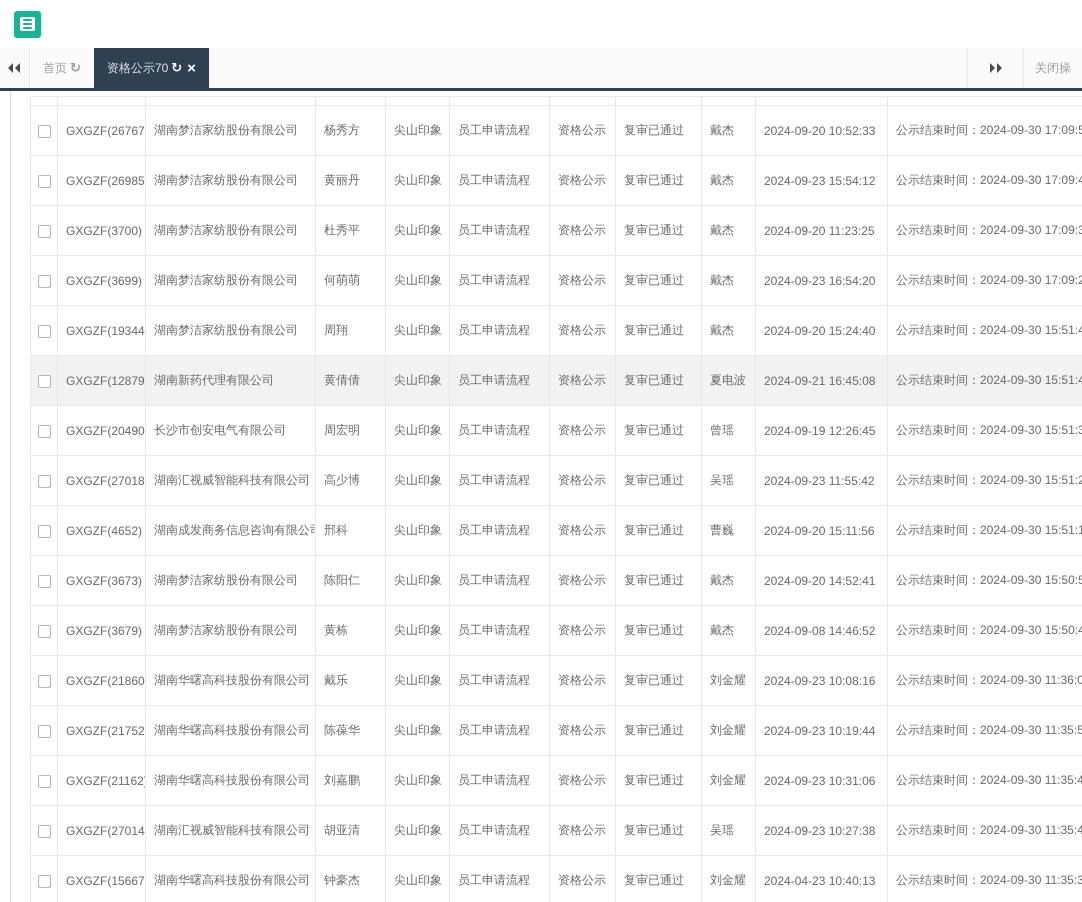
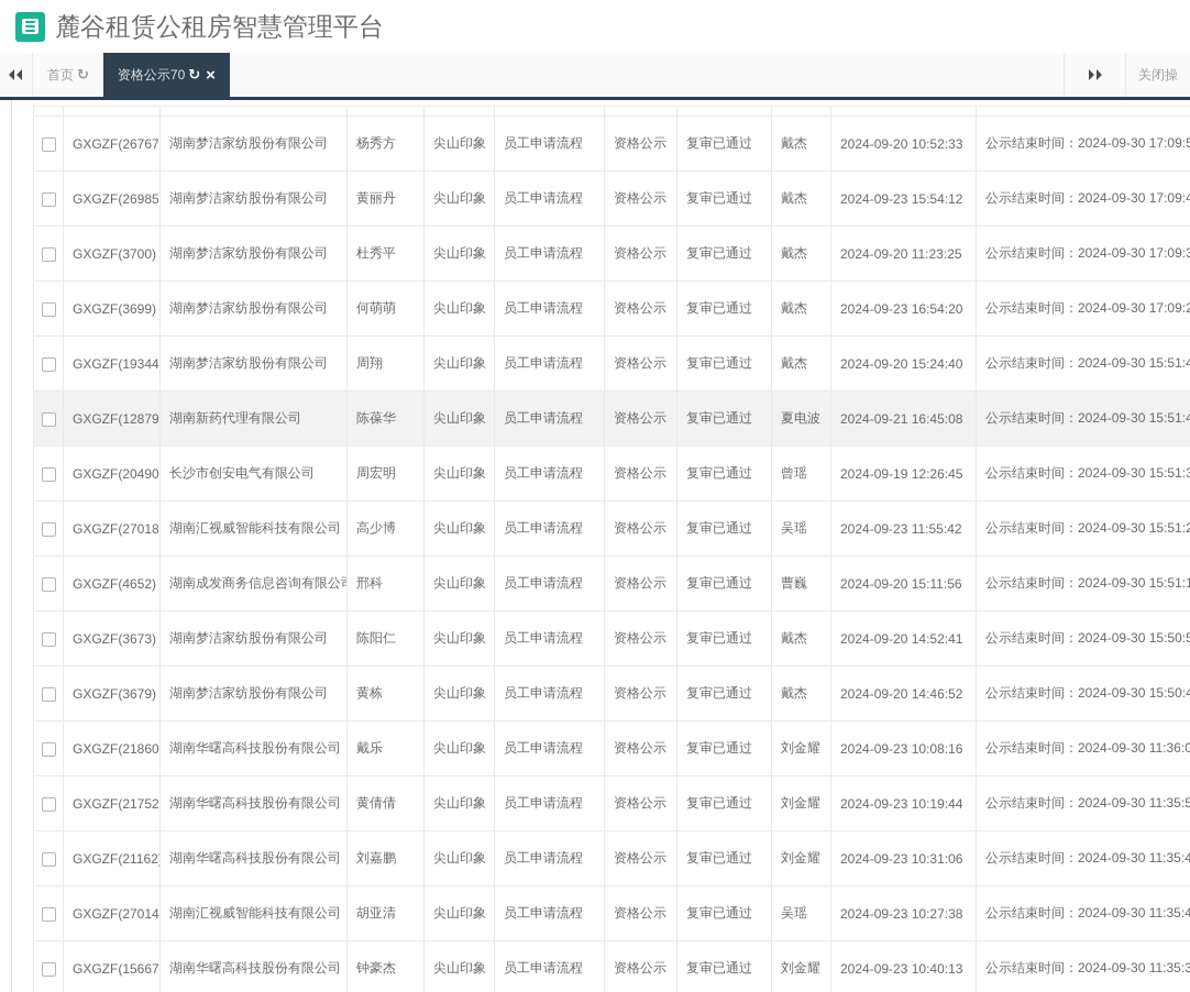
+ 麓谷租赁公租房智慧管理平台
  首页
  ↻
  资格公示70
  ↻
  ×
  关闭操
  	GXGZF(26767	湖南梦洁家纺股份有限公司	杨秀方	尖山印象	员工申请流程	资格公示	复审已通过	戴杰	2024-09-20 10:52:33	公示结束时间：2024-09-30 17:09:5
  	GXGZF(26985	湖南梦洁家纺股份有限公司	黄丽丹	尖山印象	员工申请流程	资格公示	复审已通过	戴杰	2024-09-23 15:54:12	公示结束时间：2024-09-30 17:09:4
  	GXGZF(3700)	湖南梦洁家纺股份有限公司	杜秀平	尖山印象	员工申请流程	资格公示	复审已通过	戴杰	2024-09-20 11:23:25	公示结束时间：2024-09-30 17:09:3
  	GXGZF(3699)	湖南梦洁家纺股份有限公司	何萌萌	尖山印象	员工申请流程	资格公示	复审已通过	戴杰	2024-09-23 16:54:20	公示结束时间：2024-09-30 17:09:2
  	GXGZF(19344	湖南梦洁家纺股份有限公司	周翔	尖山印象	员工申请流程	资格公示	复审已通过	戴杰	2024-09-20 15:24:40	公示结束时间：2024-09-30 15:51:4
- 	GXGZF(12879	湖南新药代理有限公司	黄倩倩	尖山印象	员工申请流程	资格公示	复审已通过	夏电波	2024-09-21 16:45:08	公示结束时间：2024-09-30 15:51:4
+ 	GXGZF(12879	湖南新药代理有限公司	陈葆华	尖山印象	员工申请流程	资格公示	复审已通过	夏电波	2024-09-21 16:45:08	公示结束时间：2024-09-30 15:51:4
  	GXGZF(20490	长沙市创安电气有限公司	周宏明	尖山印象	员工申请流程	资格公示	复审已通过	曾瑶	2024-09-19 12:26:45	公示结束时间：2024-09-30 15:51:3
  	GXGZF(27018	湖南汇视威智能科技有限公司	高少博	尖山印象	员工申请流程	资格公示	复审已通过	吴瑶	2024-09-23 11:55:42	公示结束时间：2024-09-30 15:51:2
  	GXGZF(4652)	湖南成发商务信息咨询有限公	邢科	尖山印象	员工申请流程	资格公示	复审已通过	曹巍	2024-09-20 15:11:56	公示结束时间：2024-09-30 15:51:1
  	GXGZF(3673)	湖南梦洁家纺股份有限公司	陈阳仁	尖山印象	员工申请流程	资格公示	复审已通过	戴杰	2024-09-20 14:52:41	公示结束时间：2024-09-30 15:50:5
- 	GXGZF(3679)	湖南梦洁家纺股份有限公司	黄栋	尖山印象	员工申请流程	资格公示	复审已通过	戴杰	2024-09-08 14:46:52	公示结束时间：2024-09-30 15:50:4
+ 	GXGZF(3679)	湖南梦洁家纺股份有限公司	黄栋	尖山印象	员工申请流程	资格公示	复审已通过	戴杰	2024-09-20 14:46:52	公示结束时间：2024-09-30 15:50:4
  	GXGZF(21860	湖南华曙高科技股份有限公司	戴乐	尖山印象	员工申请流程	资格公示	复审已通过	刘金耀	2024-09-23 10:08:16	公示结束时间：2024-09-30 11:36:0
- 	GXGZF(21752	湖南华曙高科技股份有限公司	陈葆华	尖山印象	员工申请流程	资格公示	复审已通过	刘金耀	2024-09-23 10:19:44	公示结束时间：2024-09-30 11:35:5
+ 	GXGZF(21752	湖南华曙高科技股份有限公司	黄倩倩	尖山印象	员工申请流程	资格公示	复审已通过	刘金耀	2024-09-23 10:19:44	公示结束时间：2024-09-30 11:35:5
  	GXGZF(21162	湖南华曙高科技股份有限公司	刘嘉鹏	尖山印象	员工申请流程	资格公示	复审已通过	刘金耀	2024-09-23 10:31:06	公示结束时间：2024-09-30 11:35:4
  	GXGZF(27014	湖南汇视威智能科技有限公司	胡亚清	尖山印象	员工申请流程	资格公示	复审已通过	吴瑶	2024-09-23 10:27:38	公示结束时间：2024-09-30 11:35:4
- 	GXGZF(15667	湖南华曙高科技股份有限公司	钟豪杰	尖山印象	员工申请流程	资格公示	复审已通过	刘金耀	2024-04-23 10:40:13	公示结束时间：2024-09-30 11:35:3
+ 	GXGZF(15667	湖南华曙高科技股份有限公司	钟豪杰	尖山印象	员工申请流程	资格公示	复审已通过	刘金耀	2024-09-23 10:40:13	公示结束时间：2024-09-30 11:35:3
